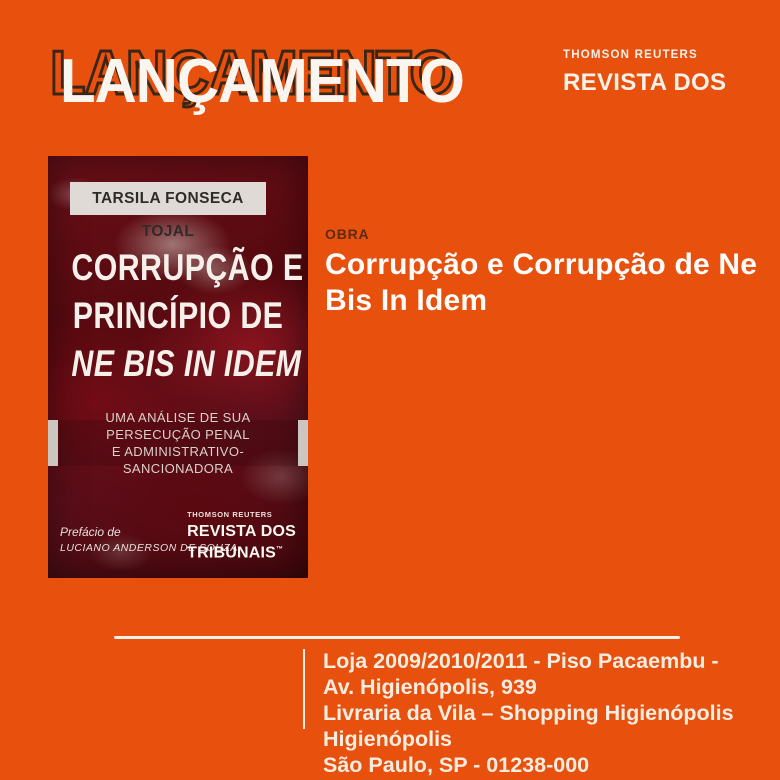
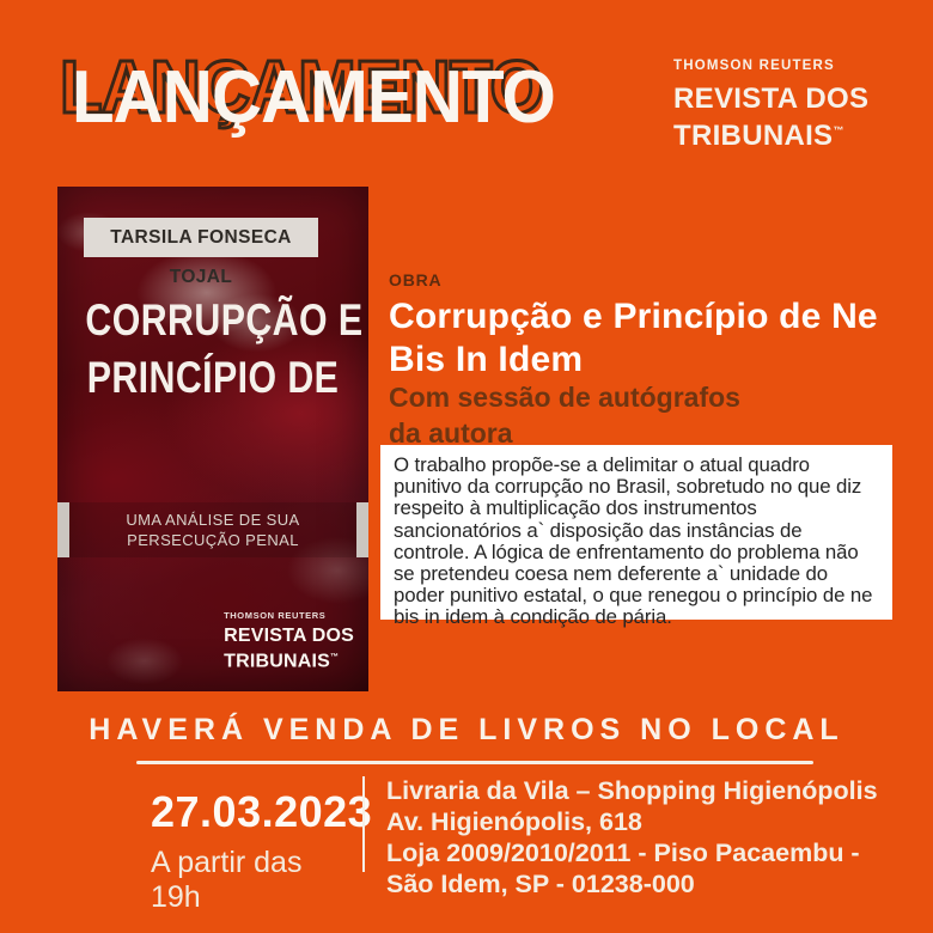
  LANÇAMENTO
  LANÇAMENTO
  THOMSON REUTERS
  REVISTA DOS
+ TRIBUNAIS™
  TARSILA FONSECA TOJAL
  CORRUPÇÃO E
  PRINCÍPIO DE
- NE BIS IN IDEM
  UMA ANÁLISE DE SUA PERSECUÇÃO PENAL
- E ADMINISTRATIVO-SANCIONADORA
- Prefácio de
- LUCIANO ANDERSON DE SOUZA
  THOMSON REUTERS
  REVISTA DOS
  TRIBUNAIS
  OBRA
- Corrupção e Corrupção de Ne Bis In Idem
+ Corrupção e Princípio de Ne Bis In Idem
+ Com sessão de autógrafos
+ da autora
+ O trabalho propõe-se a delimitar o atual quadro punitivo da corrupção no Brasil, sobretudo no que diz respeito à multiplicação dos instrumentos sancionatórios a` disposição das instâncias de controle. A lógica de enfrentamento do problema não se pretendeu coesa nem deferente a` unidade do poder punitivo estatal, o que renegou o princípio de ne bis in idem à condição de pária.
+ HAVERÁ VENDA DE LIVROS NO LOCAL
+ 27.03.2023
+ A partir das 19h
- Loja 2009/2010/2011 - Piso Pacaembu -
+ Livraria da Vila – Shopping Higienópolis
- Av. Higienópolis, 939
+ Av. Higienópolis, 618
- Livraria da Vila – Shopping Higienópolis
+ Loja 2009/2010/2011 - Piso Pacaembu -
- Higienópolis
- São Paulo, SP - 01238-000
+ São Idem, SP - 01238-000
